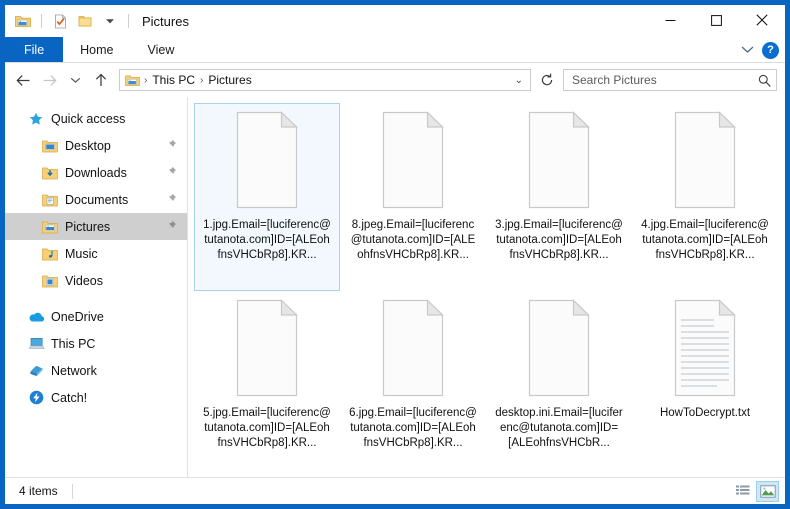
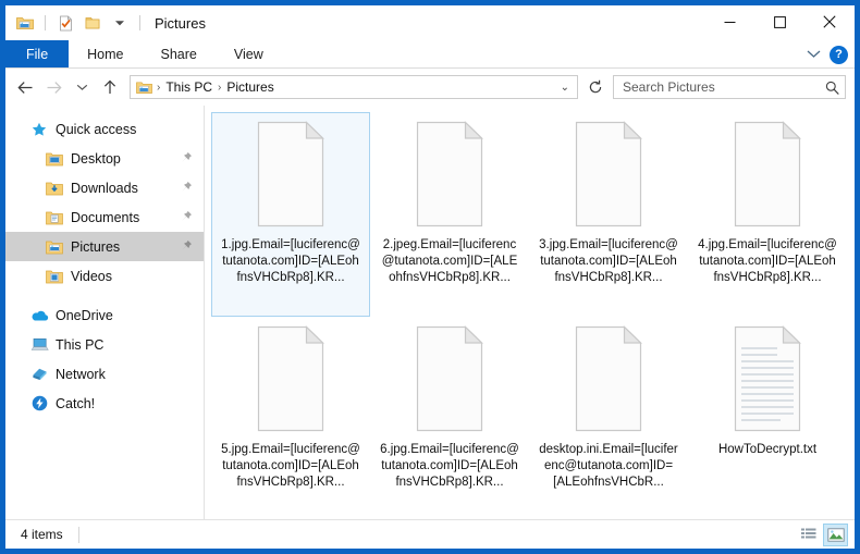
  Pictures
  File
  Home
+ Share
  View
  ?
  ›
  This PC
  ›
  Pictures
  ⌄
  Search Pictures
  Quick access
  Desktop
  Downloads
  Documents
  Pictures
- Music
  Videos
  OneDrive
  This PC
  Network
  Catch!
  1.jpg.Email=[luciferenc@tutanota.com]ID=[ALEohfnsVHCbRp8].KR...
- 8.jpeg.Email=[luciferenc@tutanota.com]ID=[ALEohfnsVHCbRp8].KR...
+ 2.jpeg.Email=[luciferenc@tutanota.com]ID=[ALEohfnsVHCbRp8].KR...
  3.jpg.Email=[luciferenc@tutanota.com]ID=[ALEohfnsVHCbRp8].KR...
  4.jpg.Email=[luciferenc@tutanota.com]ID=[ALEohfnsVHCbRp8].KR...
  5.jpg.Email=[luciferenc@tutanota.com]ID=[ALEohfnsVHCbRp8].KR...
  6.jpg.Email=[luciferenc@tutanota.com]ID=[ALEohfnsVHCbRp8].KR...
  desktop.ini.Email=[luciferenc@tutanota.com]ID=[ALEohfnsVHCbR...
  HowToDecrypt.txt
  4 items
